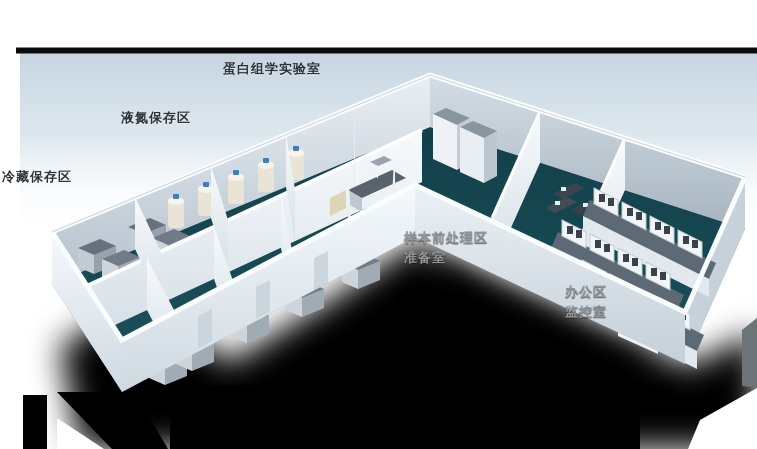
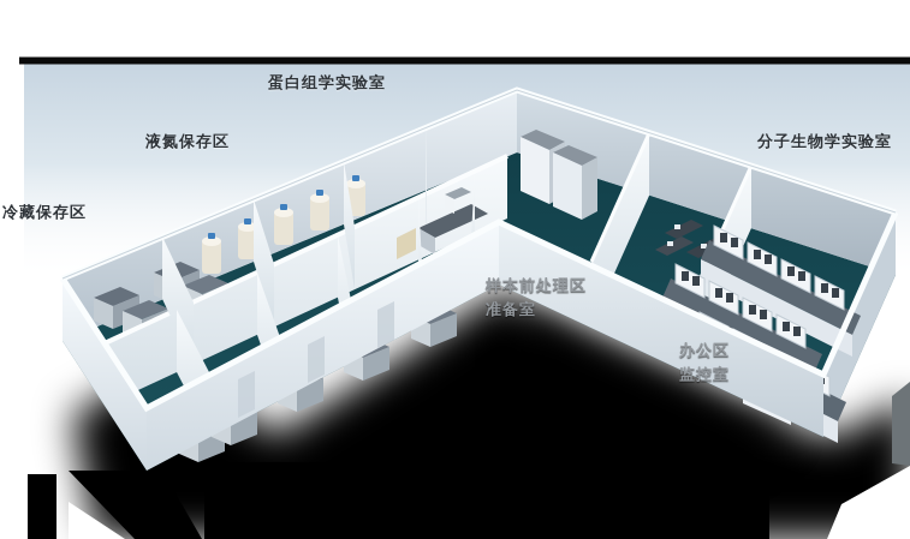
  蛋白组学实验室
  液氮保存区
  冷藏保存区
+ 分子生物学实验室
  样本前处理区
  准备室
  办公区
  监控室
